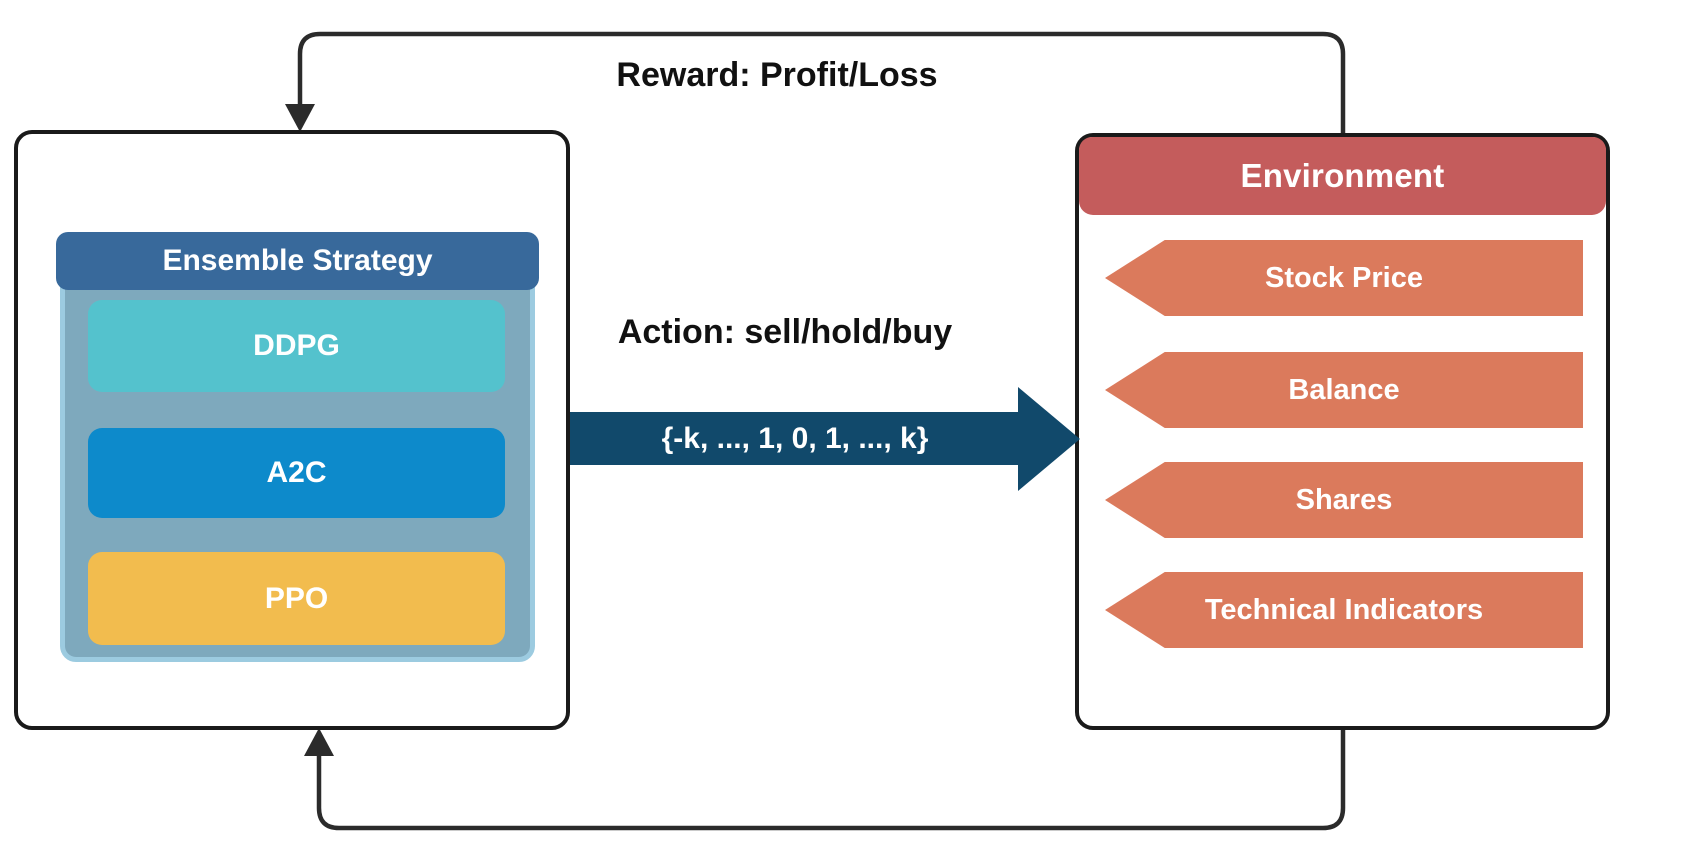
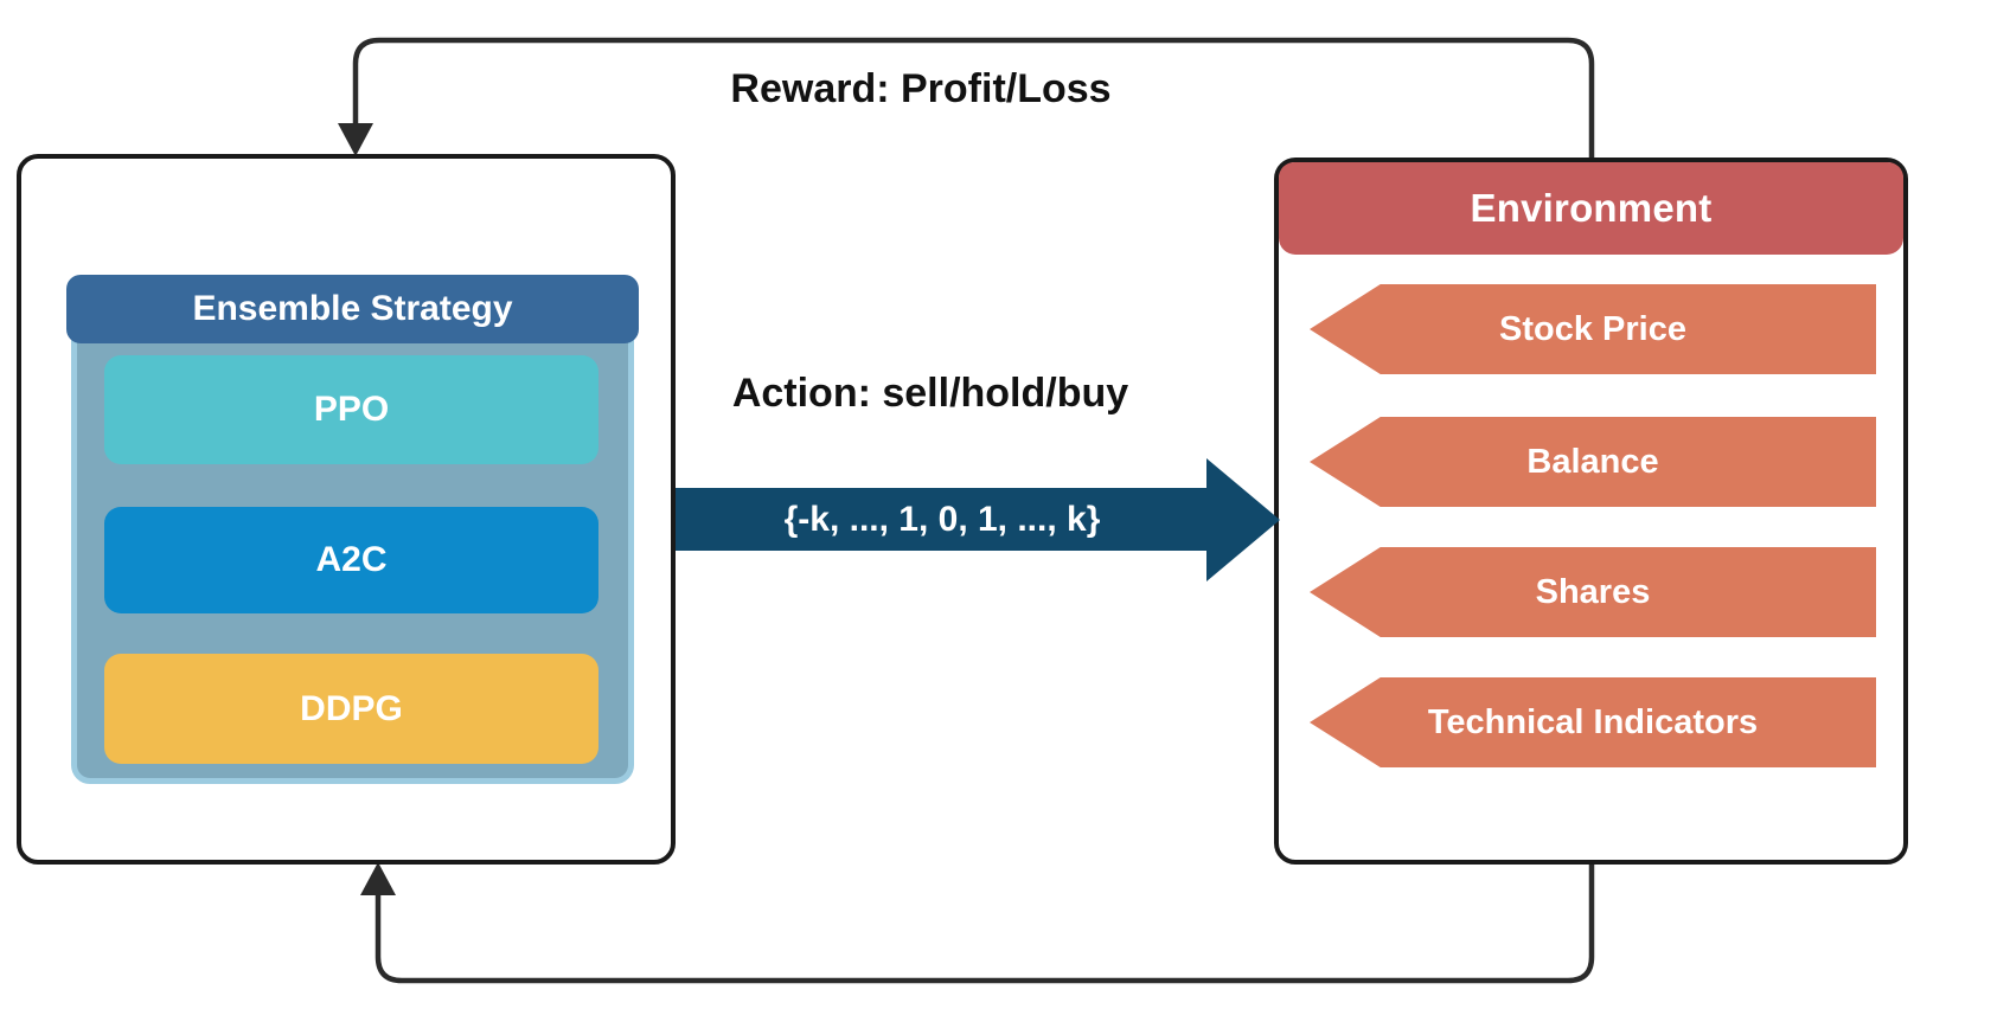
  Reward: Profit/Loss
  Action: sell/hold/buy
  Ensemble Strategy
- DDPG
+ PPO
  A2C
- PPO
+ DDPG
  Environment
  Stock Price
  Balance
  Shares
  Technical Indicators
  {-k, ..., 1, 0, 1, ..., k}
